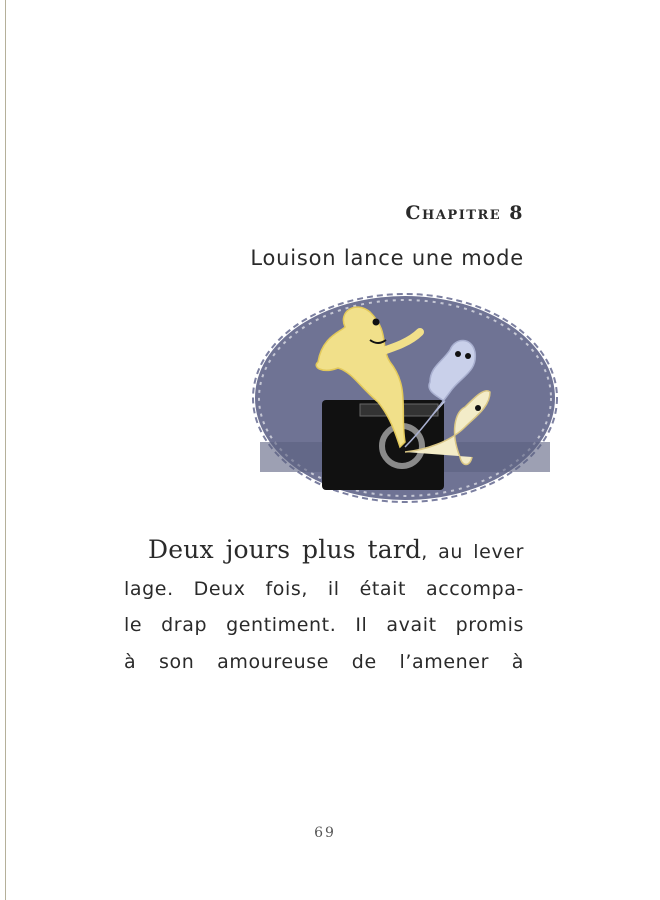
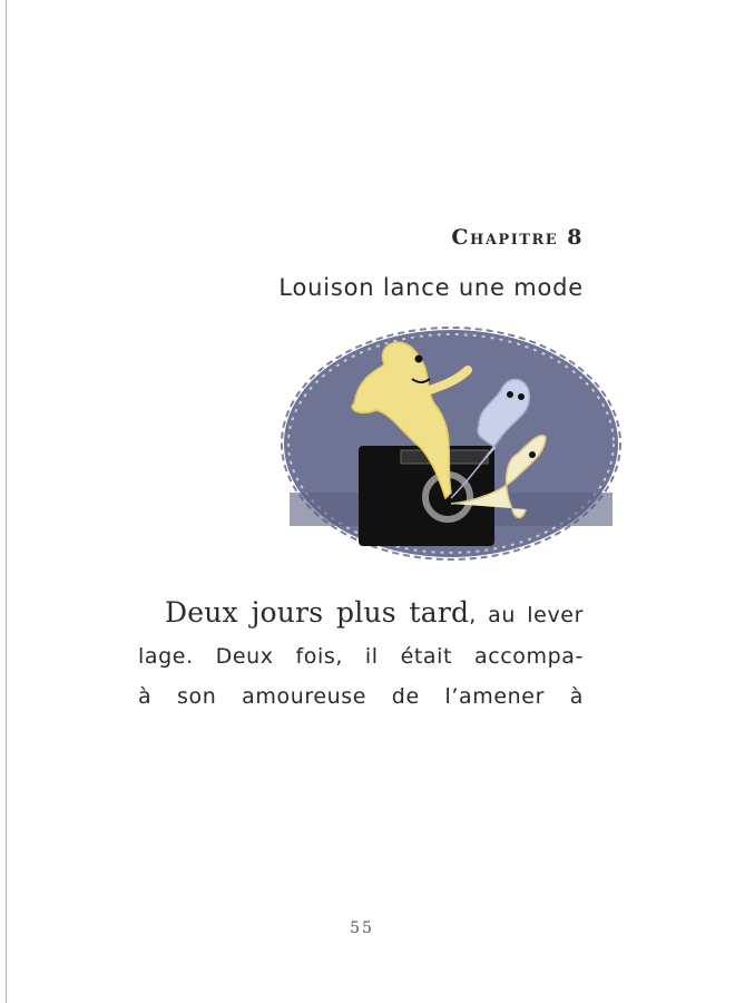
  Chapitre 8
  Louison lance une mode
  Deux jours plus tard, au lever
  lage. Deux fois, il était accompa-
- le drap gentiment. Il avait promis
  à son amoureuse de l’amener à
- 69
+ 55
